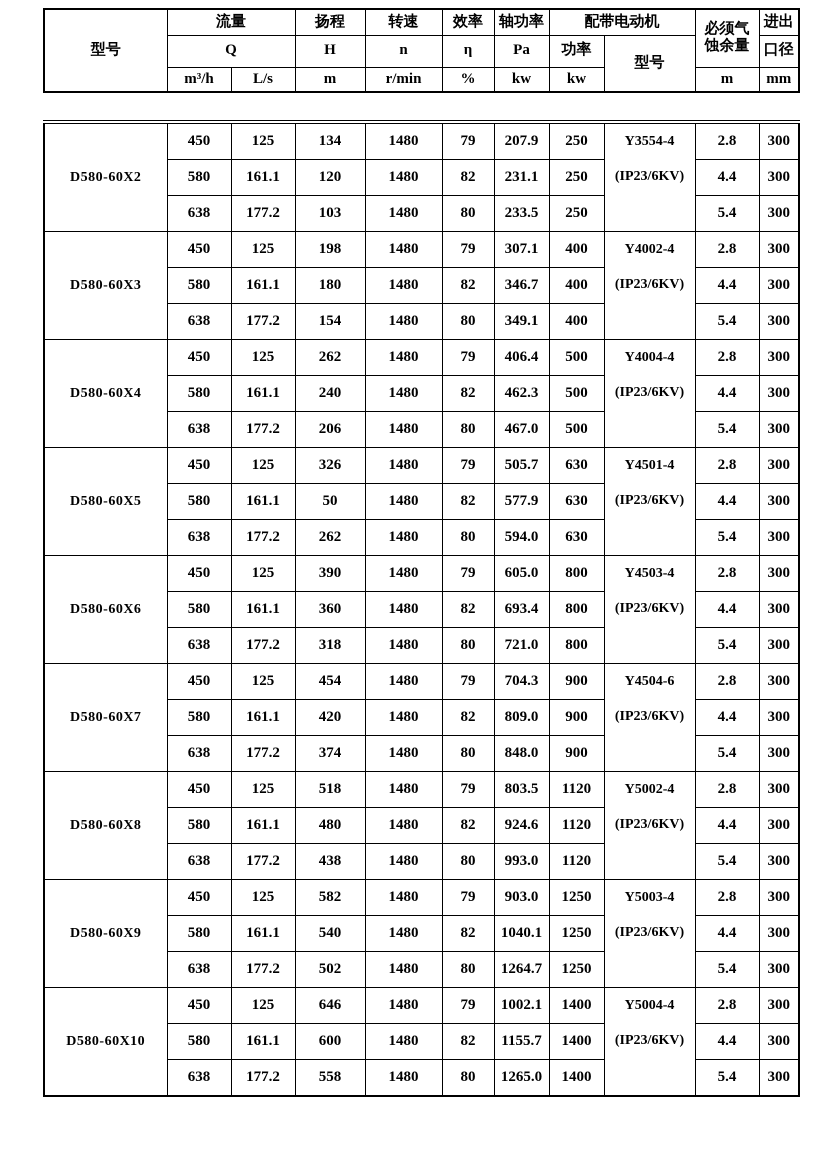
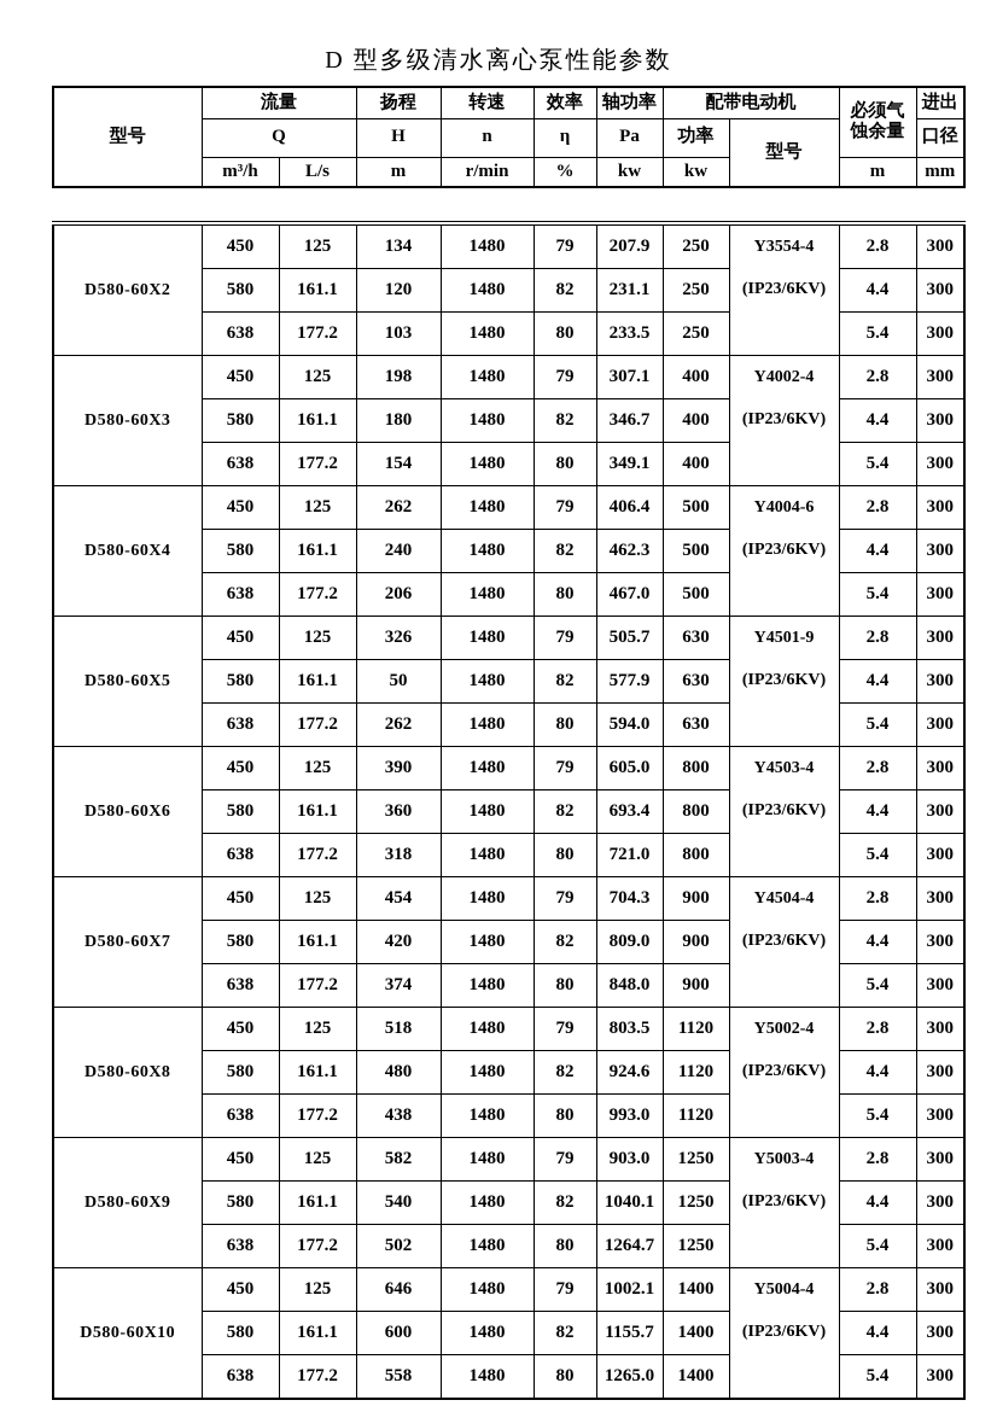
+ D 型多级清水离心泵性能参数
  型号	流量	扬程	转速	效率	轴功率	配带电动机	必须气 蚀余量	进出
  Q	H	n	η	Pa	功率	型号	口径
  m³/h	L/s	m	r/min	%	kw	kw	m	mm
  D580-60X2	450	125	134	1480	79	207.9	250	Y3554-4(IP23/6KV)	2.8	300
  580	161.1	120	1480	82	231.1	250	4.4	300
  638	177.2	103	1480	80	233.5	250	5.4	300
  D580-60X3	450	125	198	1480	79	307.1	400	Y4002-4(IP23/6KV)	2.8	300
  580	161.1	180	1480	82	346.7	400	4.4	300
  638	177.2	154	1480	80	349.1	400	5.4	300
- D580-60X4	450	125	262	1480	79	406.4	500	Y4004-4(IP23/6KV)	2.8	300
+ D580-60X4	450	125	262	1480	79	406.4	500	Y4004-6(IP23/6KV)	2.8	300
  580	161.1	240	1480	82	462.3	500	4.4	300
  638	177.2	206	1480	80	467.0	500	5.4	300
- D580-60X5	450	125	326	1480	79	505.7	630	Y4501-4(IP23/6KV)	2.8	300
+ D580-60X5	450	125	326	1480	79	505.7	630	Y4501-9(IP23/6KV)	2.8	300
  580	161.1	50	1480	82	577.9	630	4.4	300
  638	177.2	262	1480	80	594.0	630	5.4	300
  D580-60X6	450	125	390	1480	79	605.0	800	Y4503-4(IP23/6KV)	2.8	300
  580	161.1	360	1480	82	693.4	800	4.4	300
  638	177.2	318	1480	80	721.0	800	5.4	300
- D580-60X7	450	125	454	1480	79	704.3	900	Y4504-6(IP23/6KV)	2.8	300
+ D580-60X7	450	125	454	1480	79	704.3	900	Y4504-4(IP23/6KV)	2.8	300
  580	161.1	420	1480	82	809.0	900	4.4	300
  638	177.2	374	1480	80	848.0	900	5.4	300
  D580-60X8	450	125	518	1480	79	803.5	1120	Y5002-4(IP23/6KV)	2.8	300
  580	161.1	480	1480	82	924.6	1120	4.4	300
  638	177.2	438	1480	80	993.0	1120	5.4	300
  D580-60X9	450	125	582	1480	79	903.0	1250	Y5003-4(IP23/6KV)	2.8	300
  580	161.1	540	1480	82	1040.1	1250	4.4	300
  638	177.2	502	1480	80	1264.7	1250	5.4	300
  D580-60X10	450	125	646	1480	79	1002.1	1400	Y5004-4(IP23/6KV)	2.8	300
  580	161.1	600	1480	82	1155.7	1400	4.4	300
  638	177.2	558	1480	80	1265.0	1400	5.4	300
